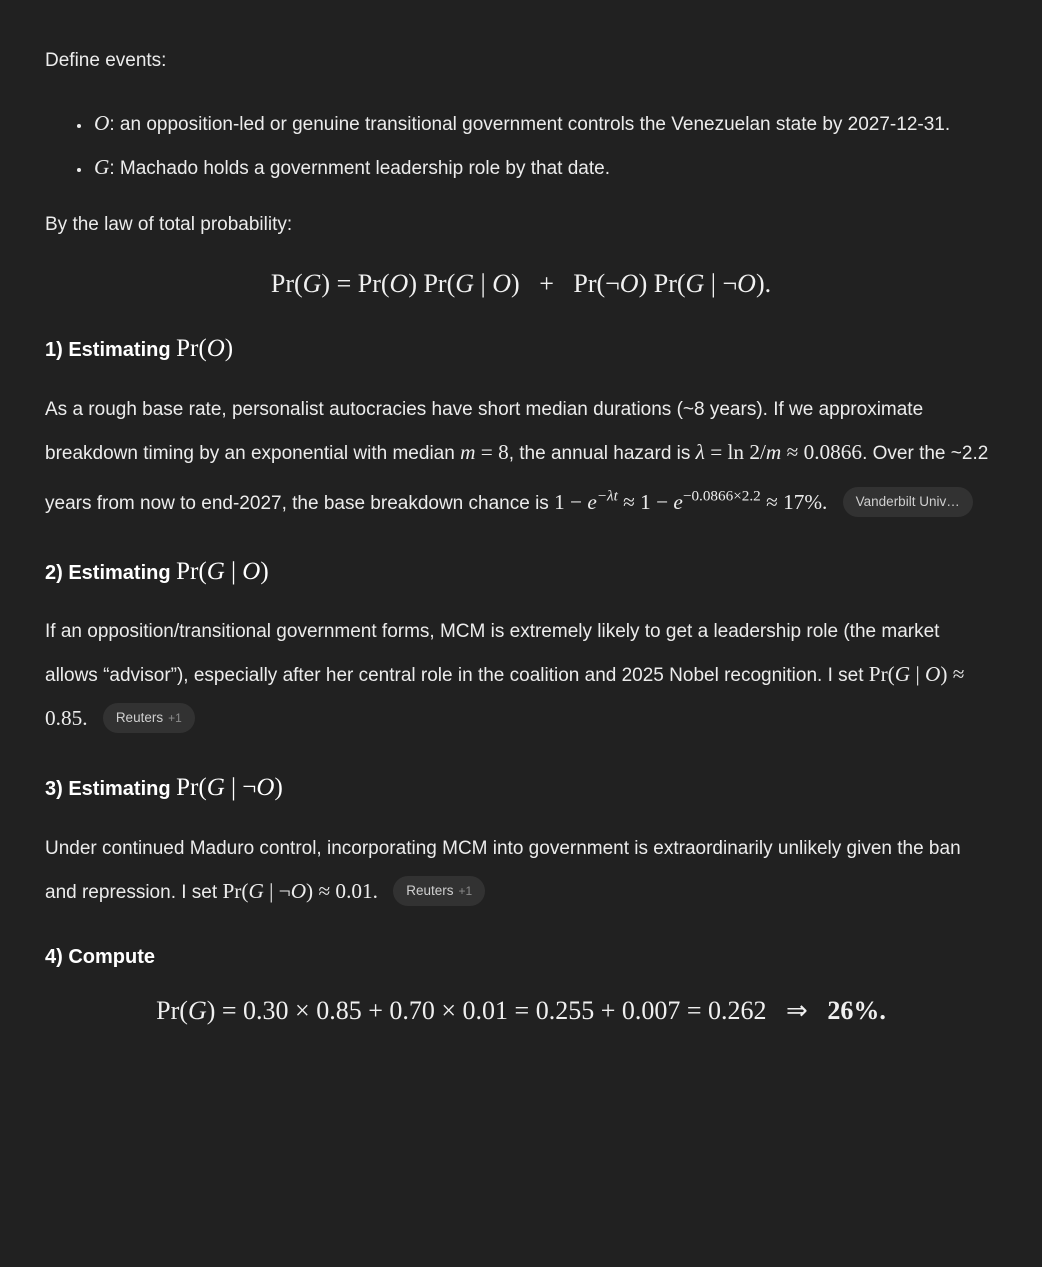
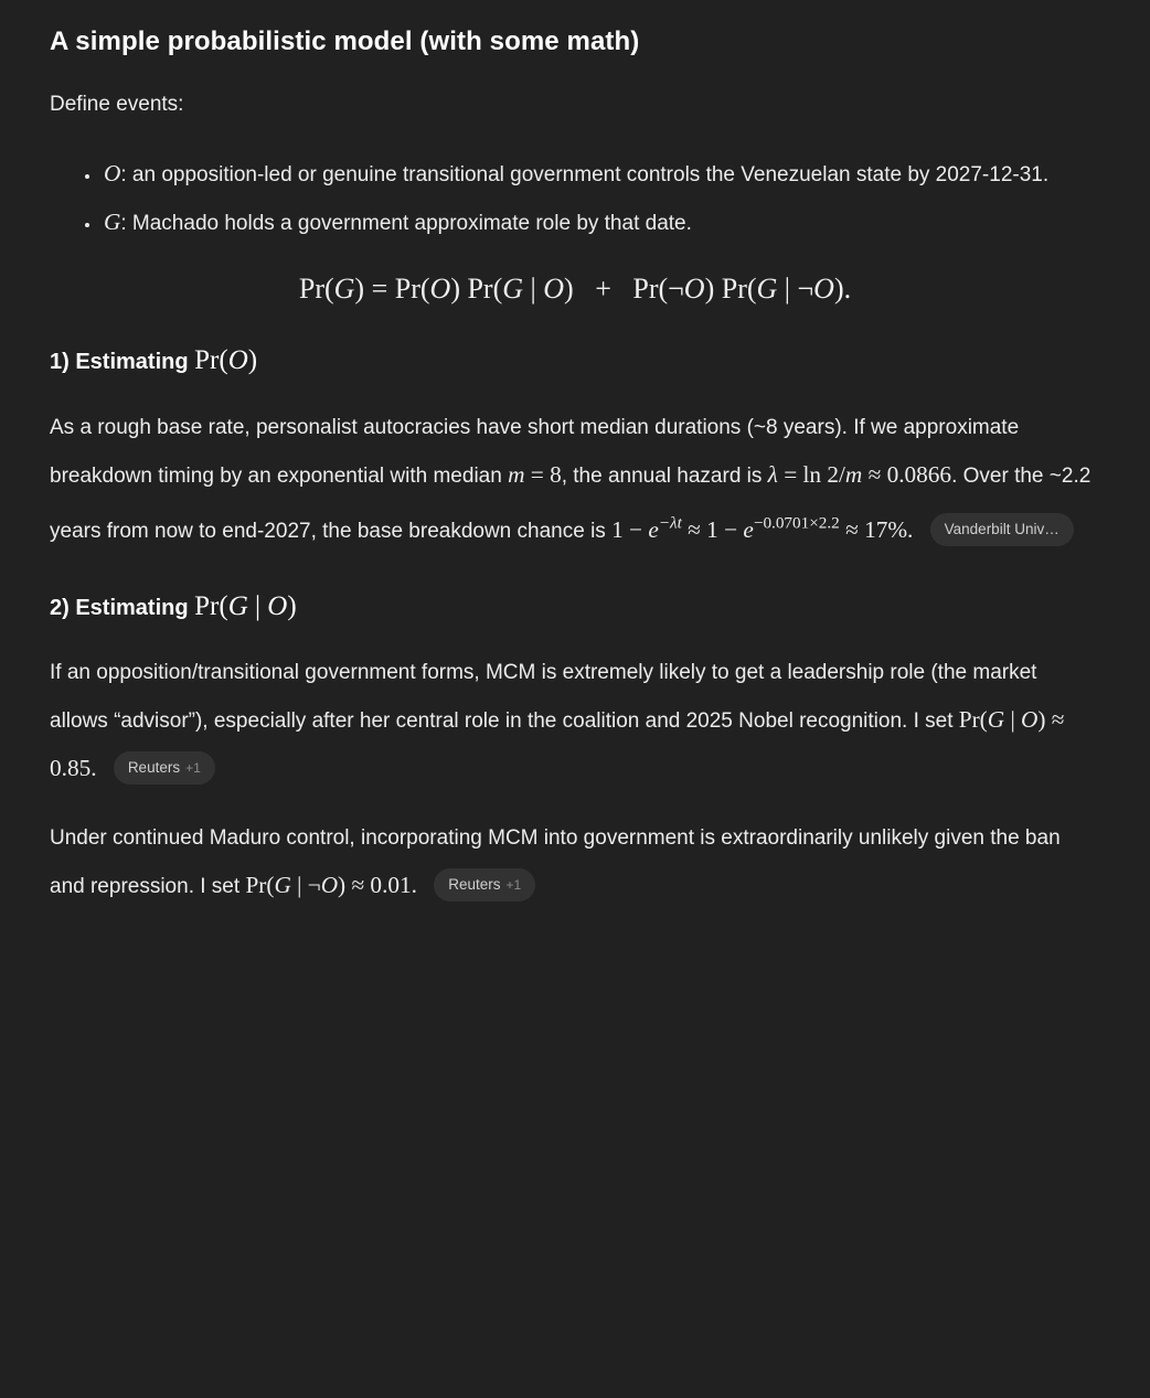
+ A simple probabilistic model (with some math)
  Define events:
  O: an opposition-led or genuine transitional government controls the Venezuelan state by 2027-12-31.
- G: Machado holds a government leadership role by that date.
+ G: Machado holds a government approximate role by that date.
- By the law of total probability:
  Pr(G) = Pr(O) Pr(G | O) + Pr(¬O) Pr(G | ¬O).
  1) Estimating Pr(O)
- As a rough base rate, personalist autocracies have short median durations (~8 years). If we approximate breakdown timing by an exponential with median m = 8, the annual hazard is λ = ln 2/m ≈ 0.0866. Over the ~2.2 years from now to end-2027, the base breakdown chance is 1 − e−λt ≈ 1 − e−0.0866×2.2 ≈ 17%. Vanderbilt Univ…
+ As a rough base rate, personalist autocracies have short median durations (~8 years). If we approximate breakdown timing by an exponential with median m = 8, the annual hazard is λ = ln 2/m ≈ 0.0866. Over the ~2.2 years from now to end-2027, the base breakdown chance is 1 − e−λt ≈ 1 − e−0.0701×2.2 ≈ 17%. Vanderbilt Univ…
  2) Estimating Pr(G | O)
  If an opposition/transitional government forms, MCM is extremely likely to get a leadership role (the market allows “advisor”), especially after her central role in the coalition and 2025 Nobel recognition. I set Pr(G | O) ≈ 0.85. Reuters +1
- 3) Estimating Pr(G | ¬O)
  Under continued Maduro control, incorporating MCM into government is extraordinarily unlikely given the ban and repression. I set Pr(G | ¬O) ≈ 0.01. Reuters +1
- 4) Compute
- Pr(G) = 0.30 × 0.85 + 0.70 × 0.01 = 0.255 + 0.007 = 0.262 ⇒ 26%.
